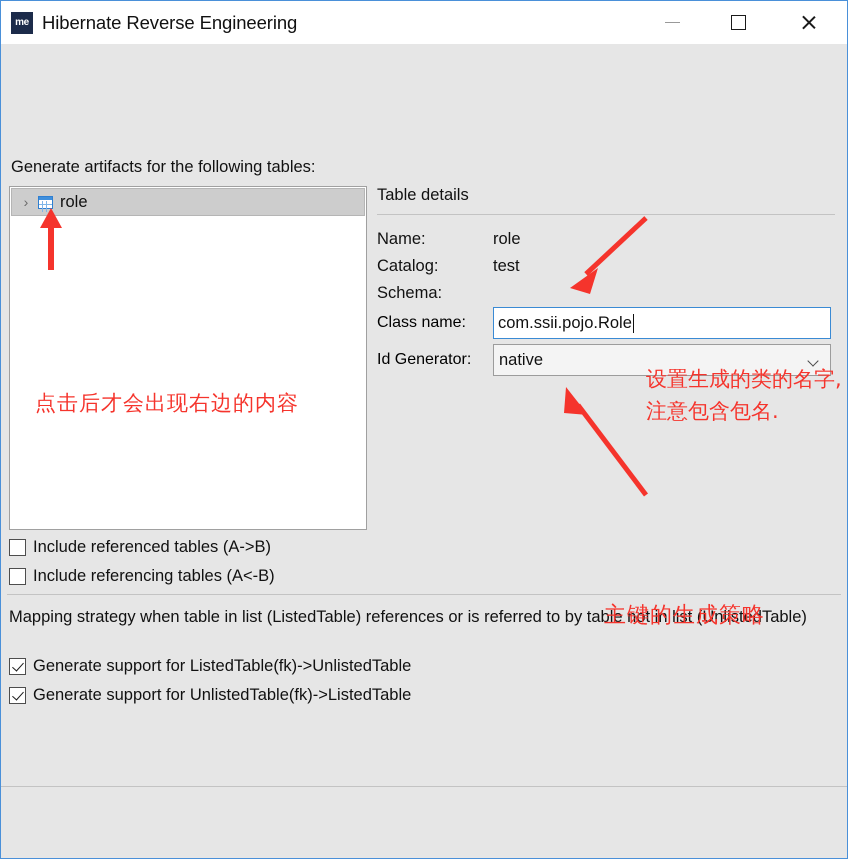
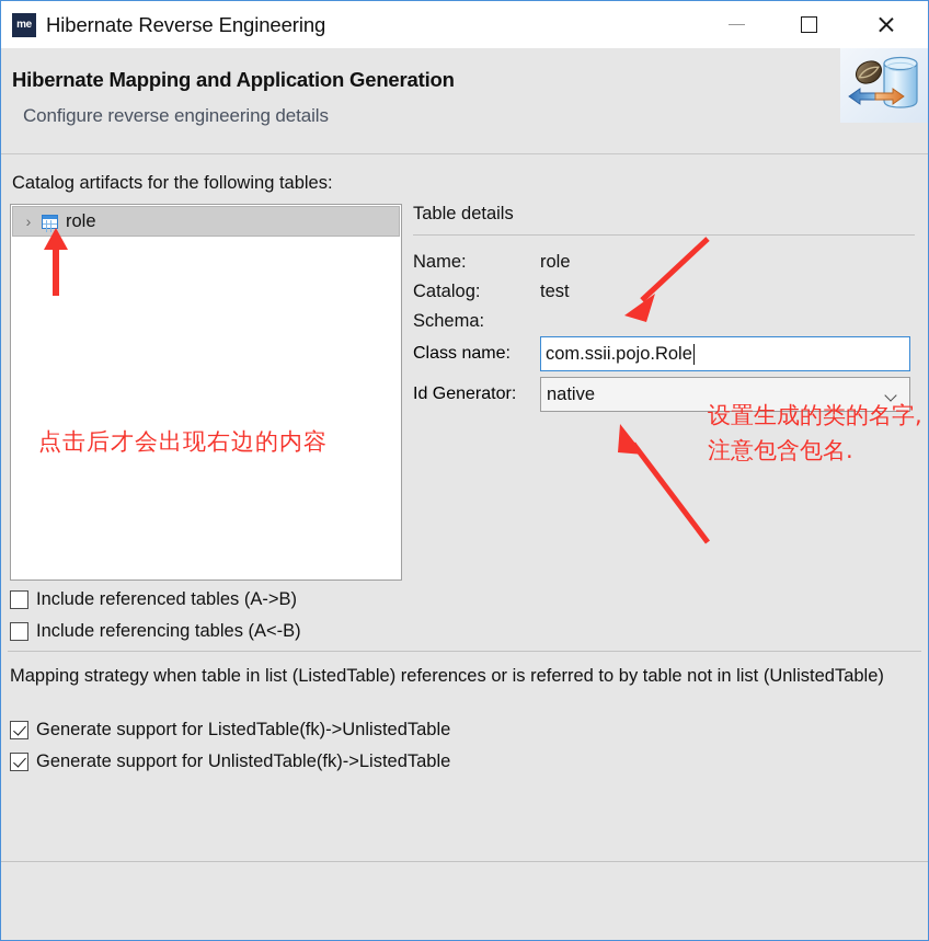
  me
  Hibernate Reverse Engineering
+ Hibernate Mapping and Application Generation
+ Configure reverse engineering details
- Generate artifacts for the following tables:
+ Catalog artifacts for the following tables:
  ›
  role
  Include referenced tables (A->B)
  Include referencing tables (A<-B)
  Mapping strategy when table in list (ListedTable) references or is referred to by table not in list (UnlistedTable)
  Generate support for ListedTable(fk)->UnlistedTable
  Generate support for UnlistedTable(fk)->ListedTable
  Table details
  Name:
  role
  Catalog:
  test
  Schema:
  Class name:
  com.ssii.pojo.Role
  Id Generator:
  native
  点击后才会出现右边的内容
  设置生成的类的名字, 注意包含包名.
- 主键的生成策略
